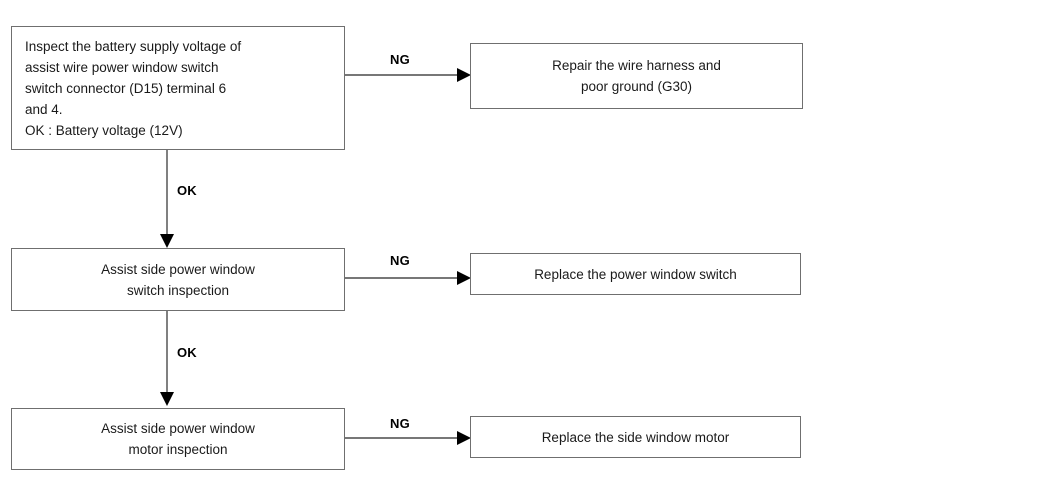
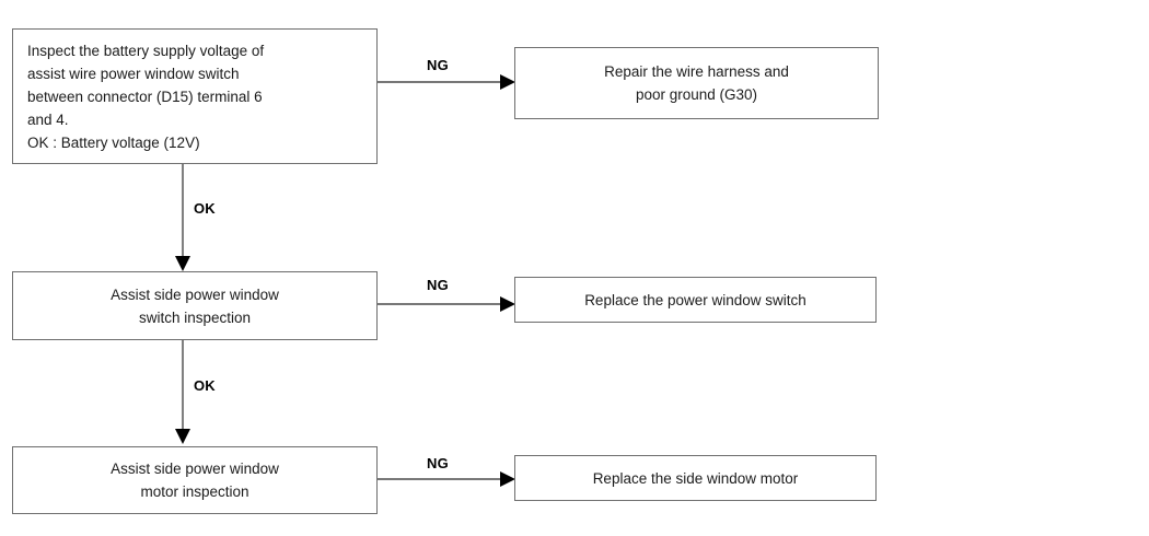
  Inspect the battery supply voltage of
  assist wire power window switch
- switch connector (D15) terminal 6
+ between connector (D15) terminal 6
  and 4.
  OK : Battery voltage (12V)
  NG
  Repair the wire harness and
  poor ground (G30)
  OK
  Assist side power window
  switch inspection
  NG
  Replace the power window switch
  OK
  Assist side power window
  motor inspection
  NG
  Replace the side window motor
